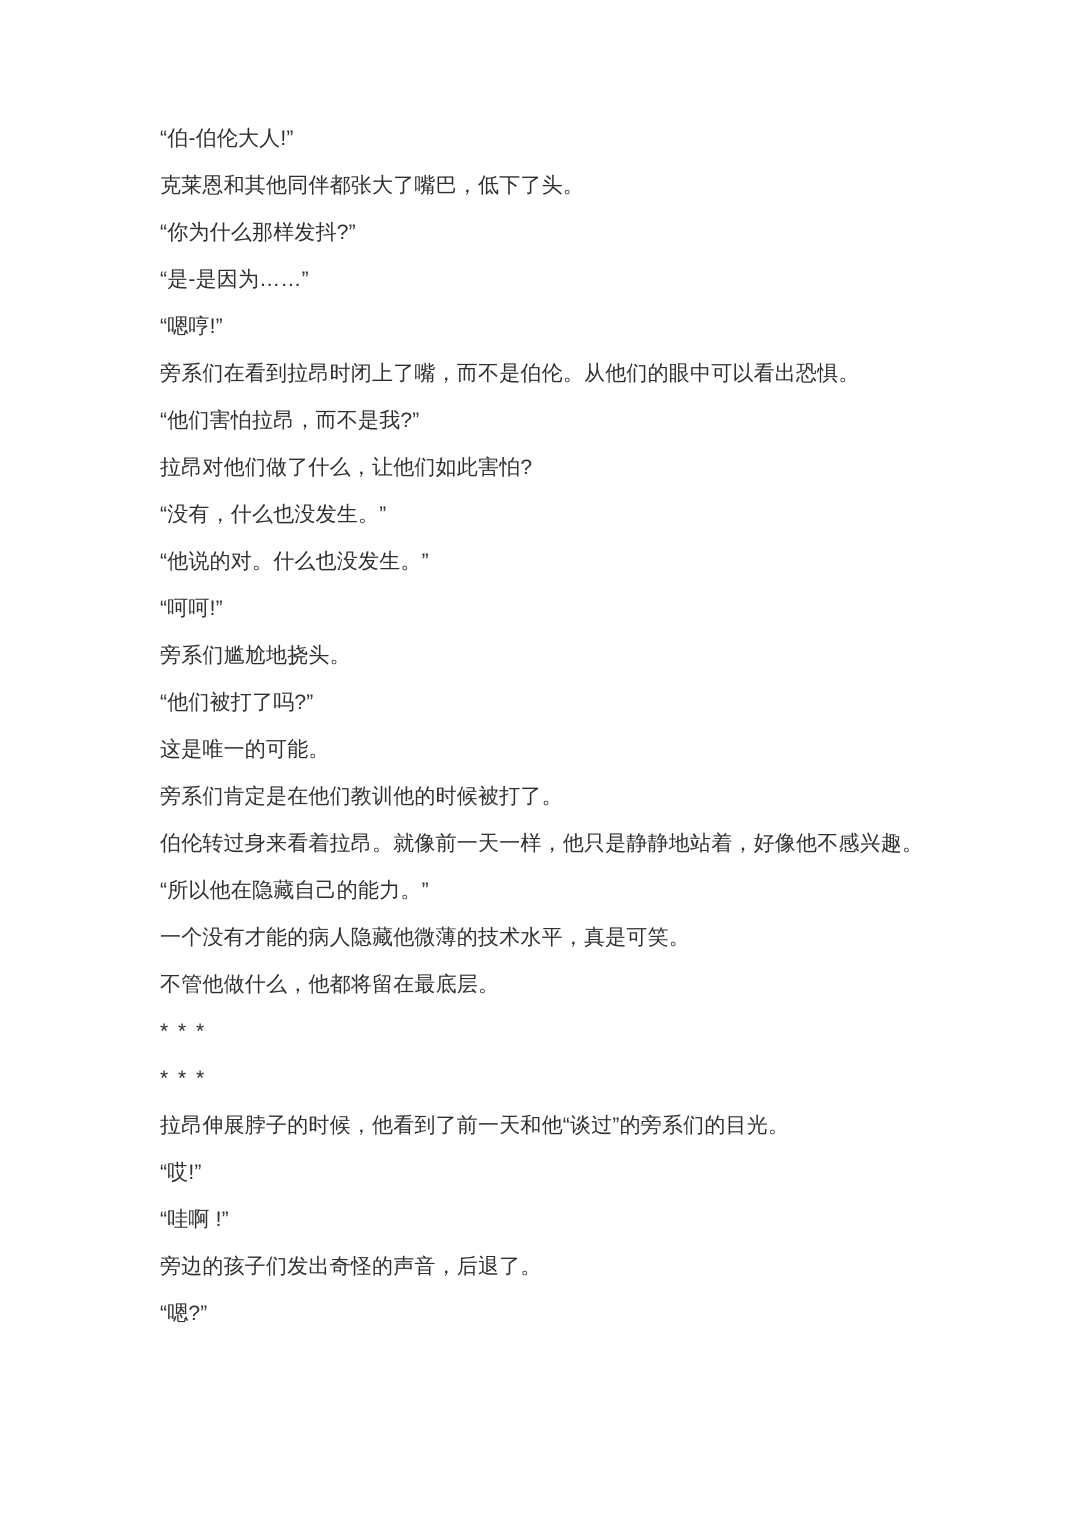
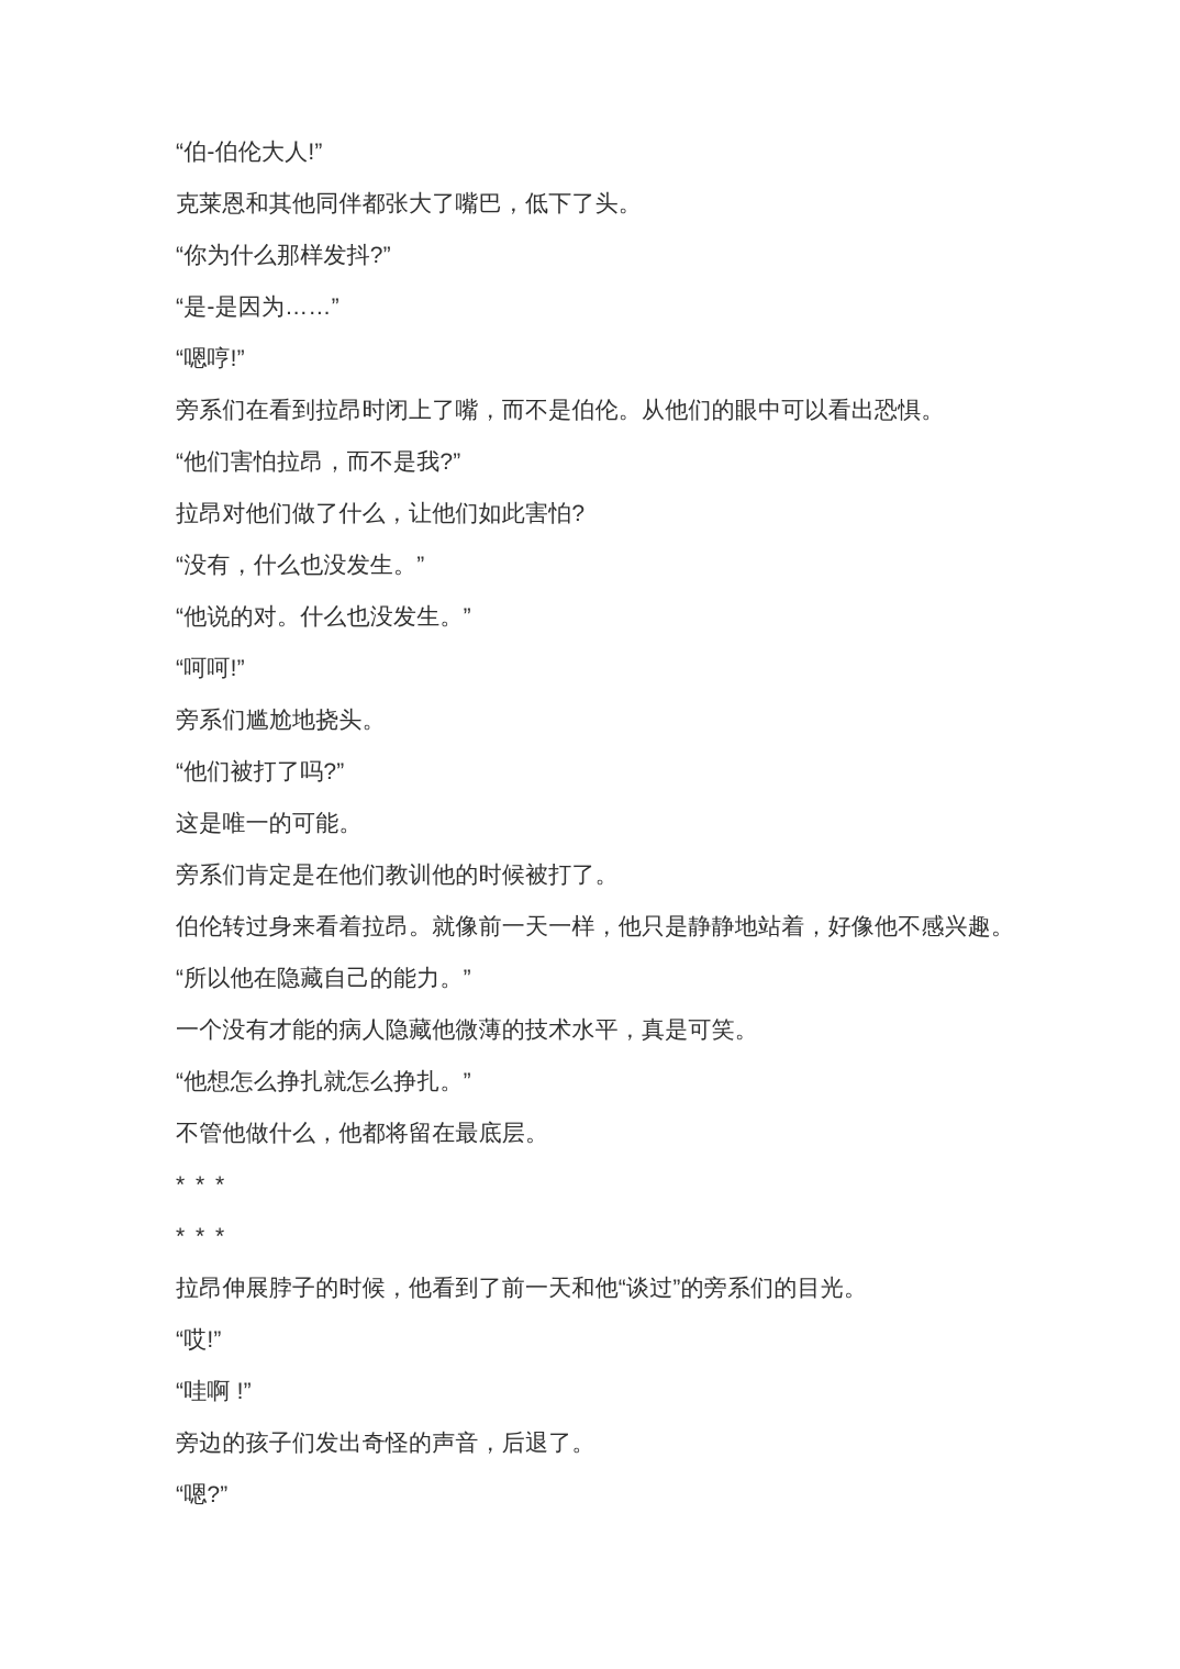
  “伯-伯伦大人!”
  克莱恩和其他同伴都张大了嘴巴，低下了头。
  “你为什么那样发抖?”
  “是-是因为……”
  “嗯哼!”
  旁系们在看到拉昂时闭上了嘴，而不是伯伦。从他们的眼中可以看出恐惧。
  “他们害怕拉昂，而不是我?”
  拉昂对他们做了什么，让他们如此害怕?
  “没有，什么也没发生。”
  “他说的对。什么也没发生。”
  “呵呵!”
  旁系们尴尬地挠头。
  “他们被打了吗?”
  这是唯一的可能。
  旁系们肯定是在他们教训他的时候被打了。
  伯伦转过身来看着拉昂。就像前一天一样，他只是静静地站着，好像他不感兴趣。
  “所以他在隐藏自己的能力。”
  一个没有才能的病人隐藏他微薄的技术水平，真是可笑。
+ “他想怎么挣扎就怎么挣扎。”
  不管他做什么，他都将留在最底层。
  * * *
  * * *
  拉昂伸展脖子的时候，他看到了前一天和他“谈过”的旁系们的目光。
  “哎!”
  “哇啊 !”
  旁边的孩子们发出奇怪的声音，后退了。
  “嗯?”
